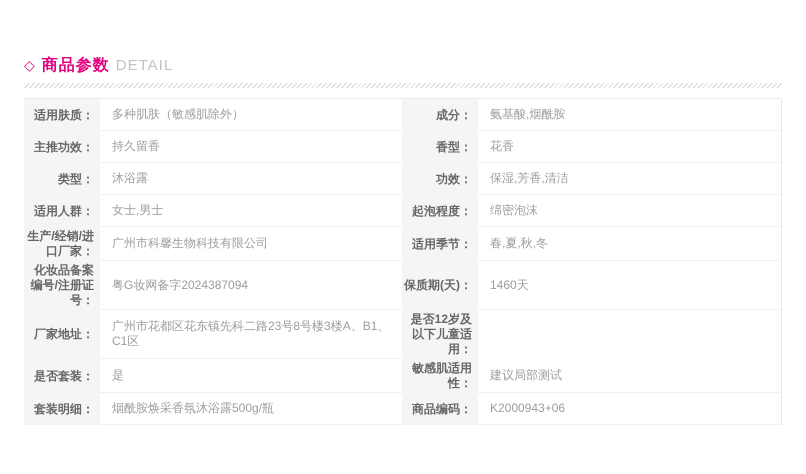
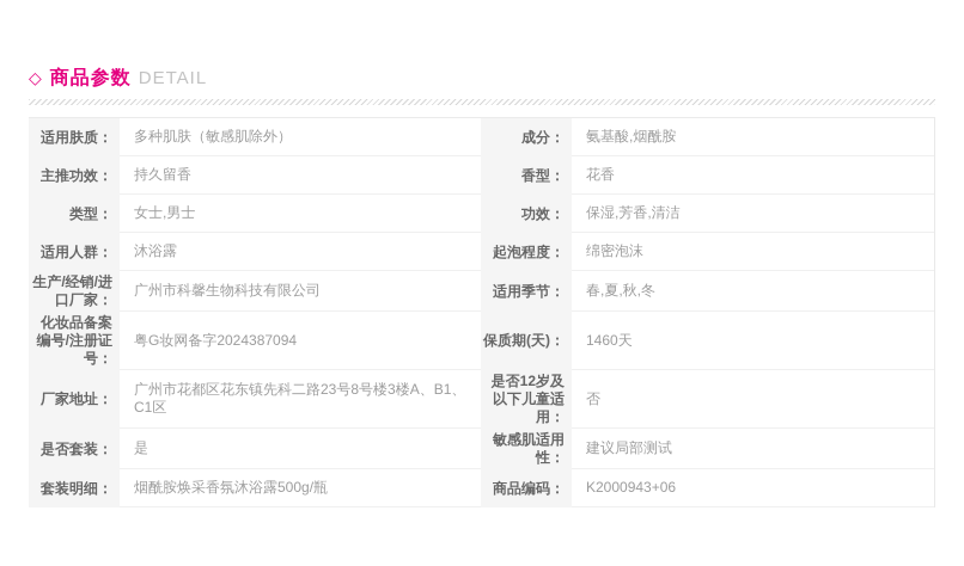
  ◇
  商品参数
  DETAIL
  适用肤质：
  多种肌肤（敏感肌除外）
  成分：
  氨基酸,烟酰胺
  主推功效：
  持久留香
  香型：
  花香
  类型：
- 沐浴露
+ 女士,男士
  功效：
  保湿,芳香,清洁
  适用人群：
- 女士,男士
+ 沐浴露
  起泡程度：
  绵密泡沫
  生产/经销/进口厂家：
  广州市科馨生物科技有限公司
  适用季节：
  春,夏,秋,冬
  化妆品备案编号/注册证号：
  粤G妆网备字2024387094
  保质期(天)：
  1460天
  厂家地址：
  广州市花都区花东镇先科二路23号8号楼3楼A、B1、C1区
  是否12岁及以下儿童适用：
+ 否
  是否套装：
  是
  敏感肌适用性：
  建议局部测试
  套装明细：
  烟酰胺焕采香氛沐浴露500g/瓶
  商品编码：
  K2000943+06
